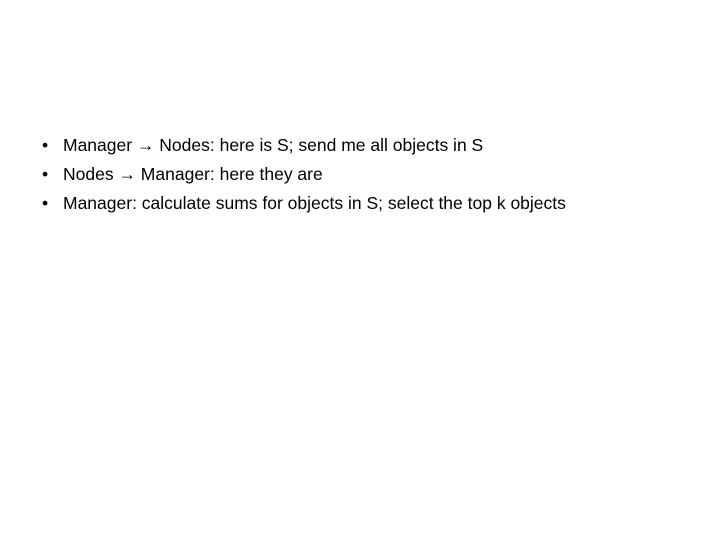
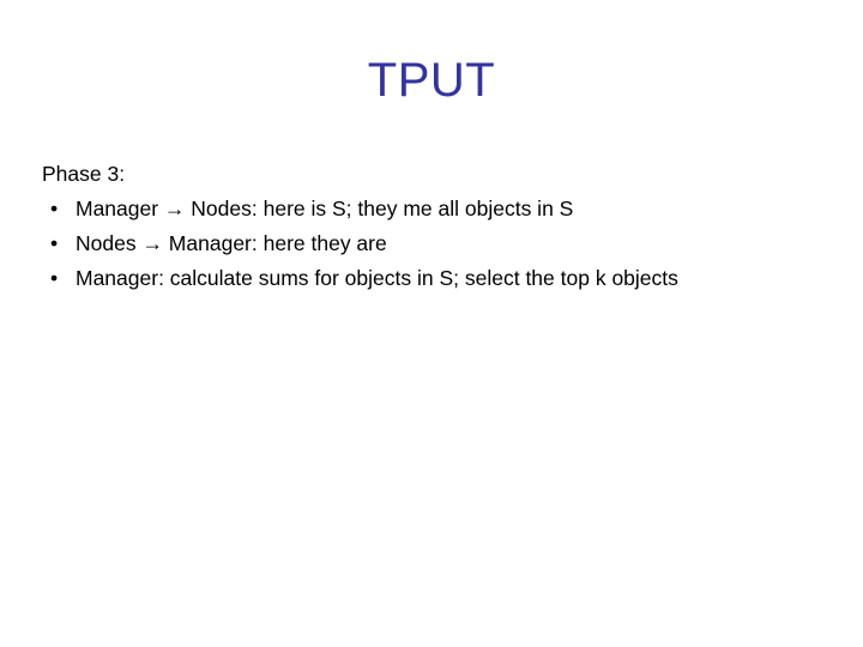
+ TPUT
+ Phase 3:
  •
- Manager → Nodes: here is S; send me all objects in S
+ Manager → Nodes: here is S; they me all objects in S
  •
  Nodes → Manager: here they are
  •
  Manager: calculate sums for objects in S; select the top k objects
